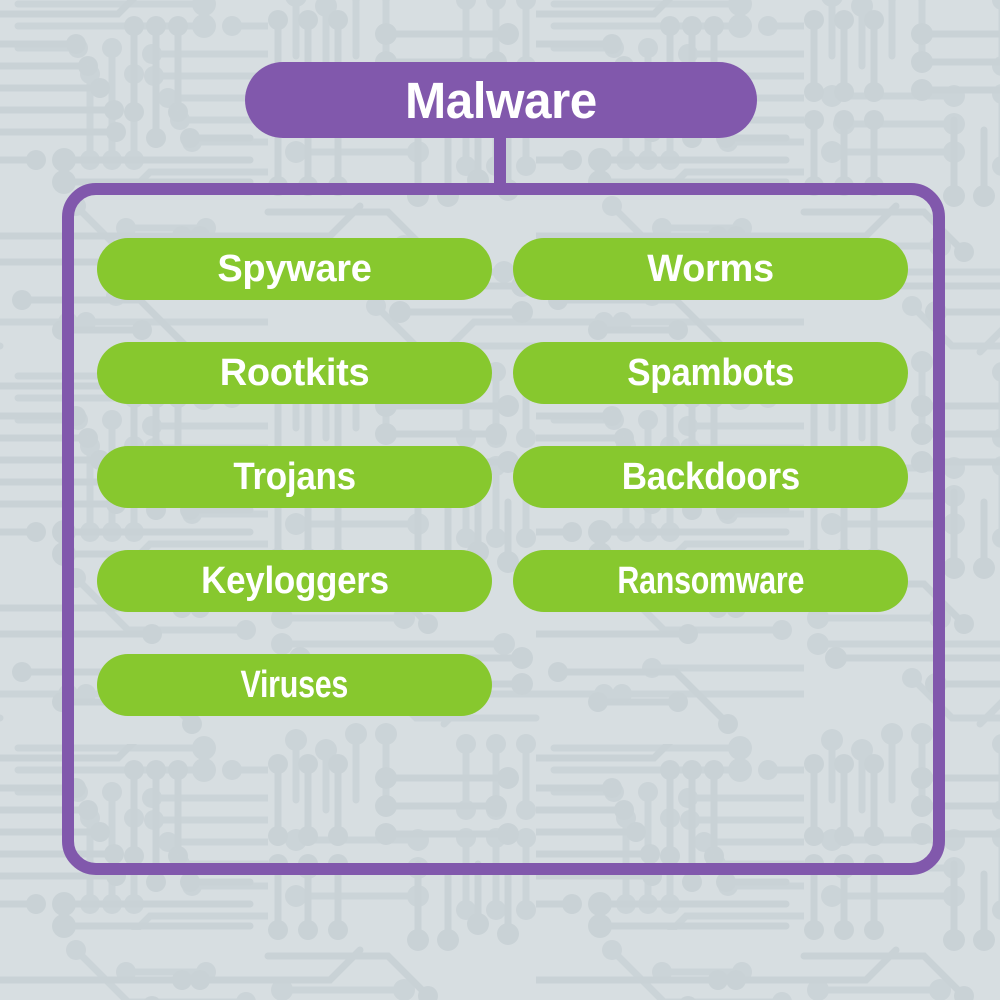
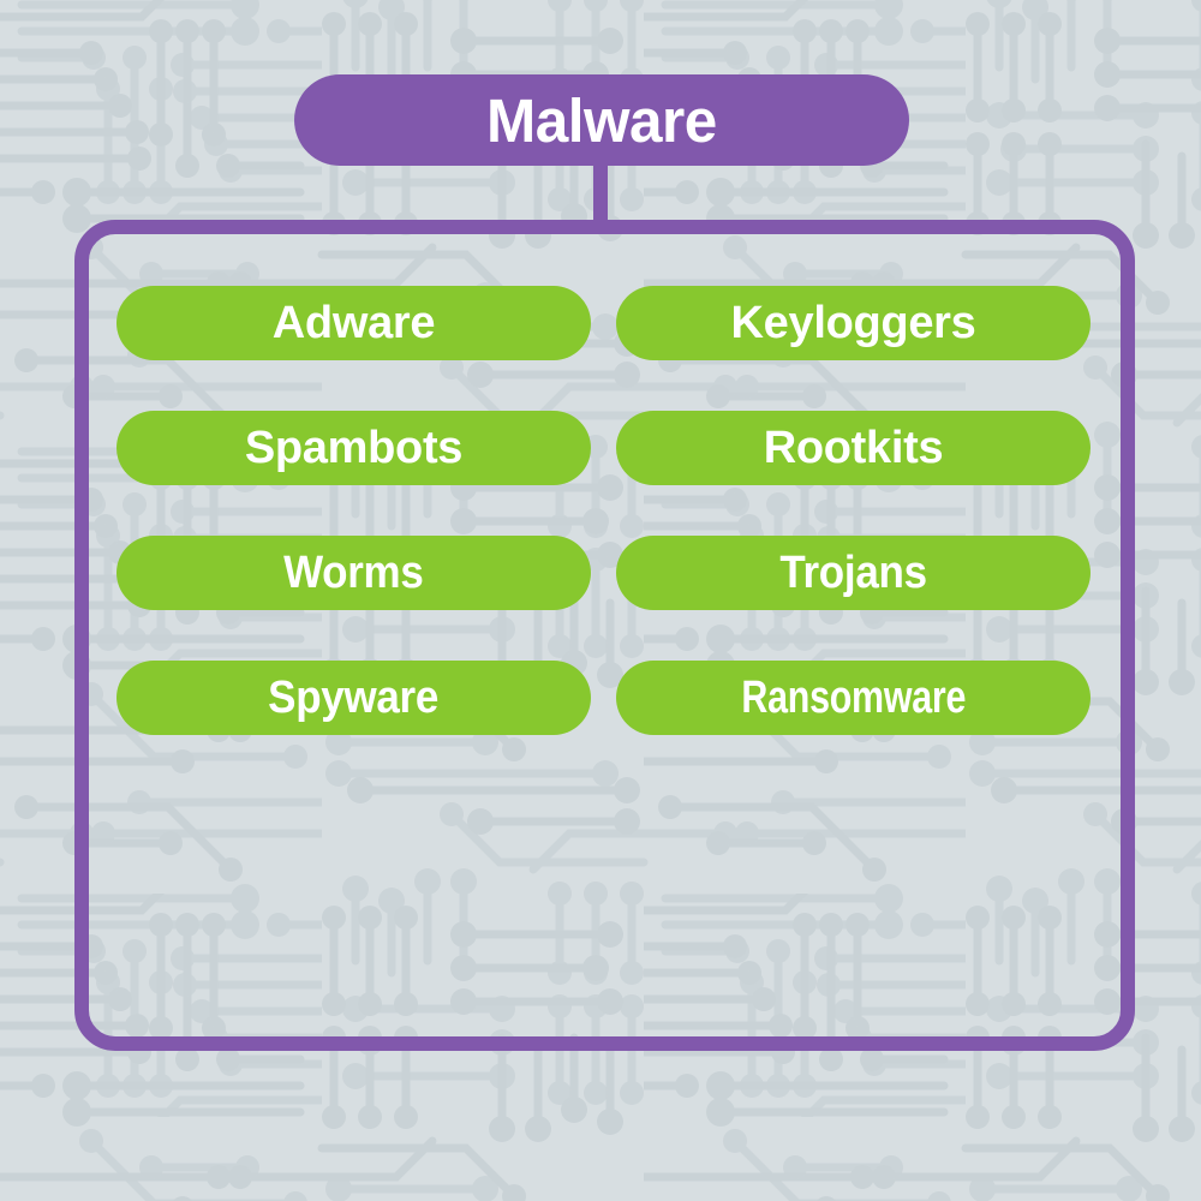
  Malware
+ Adware
- Spyware
+ Keyloggers
- Worms
+ Spambots
  Rootkits
- Spambots
+ Worms
  Trojans
- Backdoors
- Keyloggers
+ Spyware
  Ransomware
- Viruses
